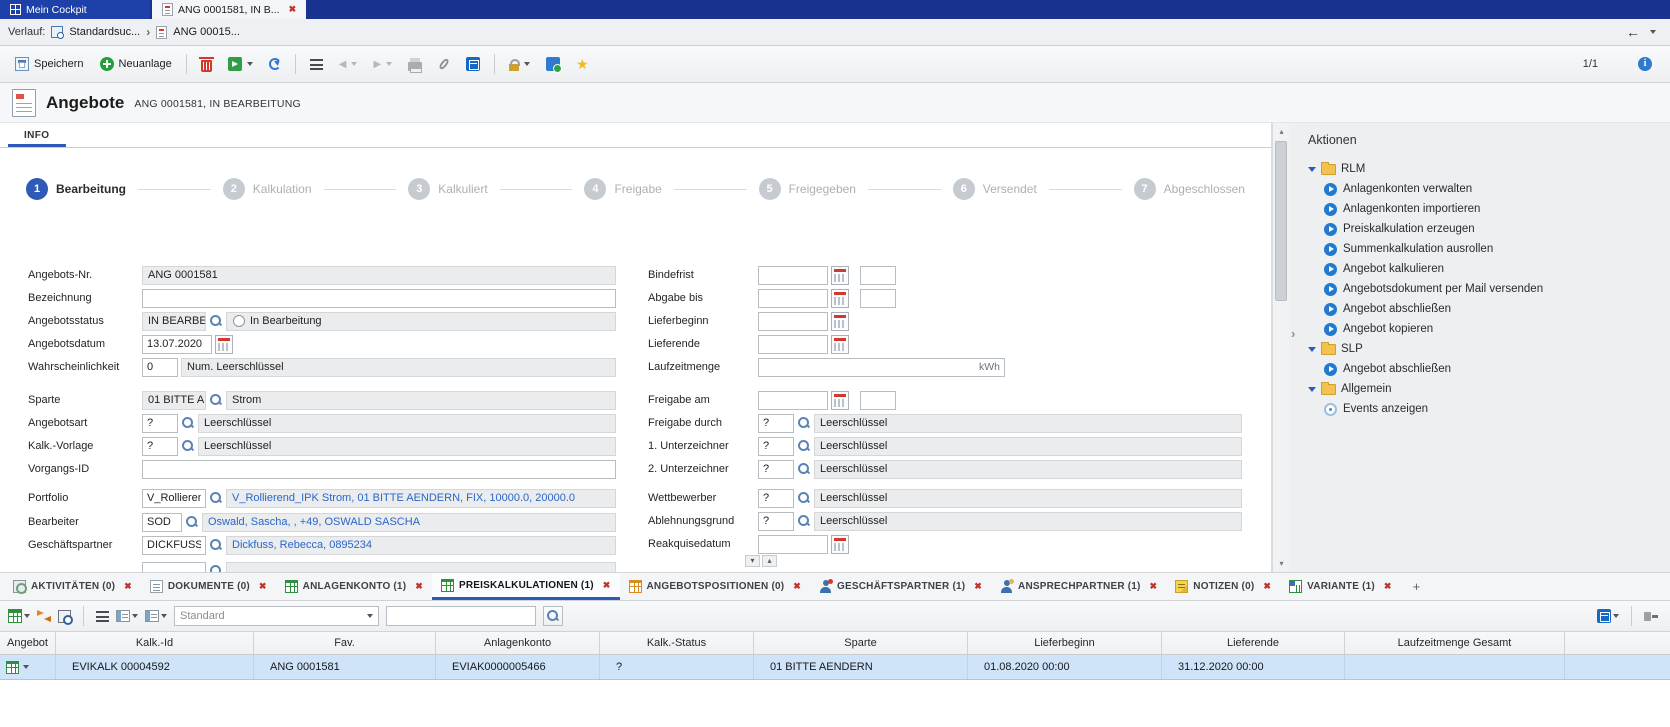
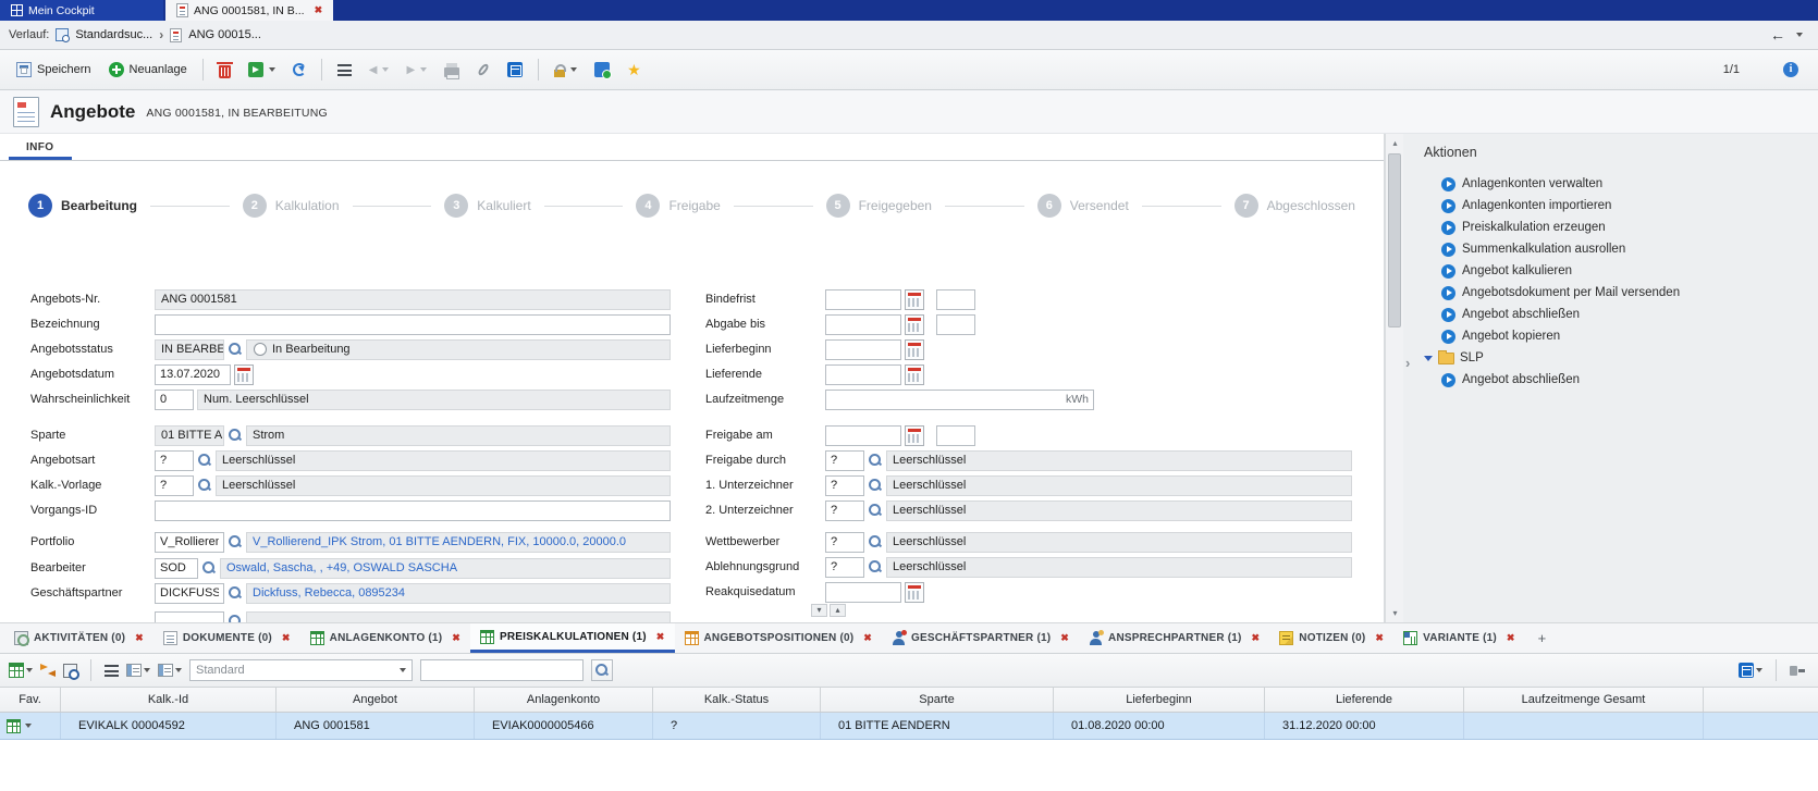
  Mein Cockpit
  ANG 0001581, IN B...
  Verlauf:
  Standardsuc...
  ANG 00015...
  Speichern
  Neuanlage
  1/1
  Angebote
  ANG 0001581, IN BEARBEITUNG
  INFO
  1
  Bearbeitung
  2
  Kalkulation
  3
  Kalkuliert
  4
  Freigabe
  5
  Freigegeben
  6
  Versendet
  7
  Abgeschlossen
  Angebots-Nr.
  ANG 0001581
  Bezeichnung
  Angebotsstatus
  In Bearbeitung
  Angebotsdatum
  13.07.2020
  Wahrscheinlichkeit
  0
  Num. Leerschlüssel
  Sparte
  Strom
  Angebotsart
  ?
  Leerschlüssel
  Kalk.-Vorlage
  ?
  Leerschlüssel
  Vorgangs-ID
  Portfolio
  V_Rollieren
  V_Rollierend_IPK Strom, 01 BITTE AENDERN, FIX, 10000.0, 20000.0
  Bearbeiter
  SOD
  Oswald, Sascha, , +49, OSWALD SASCHA
  Geschäftspartner
  Dickfuss, Rebecca, 0895234
  Bindefrist
  Abgabe bis
  Lieferbeginn
  Lieferende
  Laufzeitmenge
  kWh
  Freigabe am
  Freigabe durch
  ?
  Leerschlüssel
  1. Unterzeichner
  ?
  Leerschlüssel
  2. Unterzeichner
  ?
  Leerschlüssel
  Wettbewerber
  ?
  Leerschlüssel
  Ablehnungsgrund
  ?
  Leerschlüssel
  Reakquisedatum
  Aktionen
- RLM
  Anlagenkonten verwalten
  Anlagenkonten importieren
  Preiskalkulation erzeugen
  Summenkalkulation ausrollen
  Angebot kalkulieren
  Angebotsdokument per Mail versenden
  Angebot abschließen
  Angebot kopieren
  SLP
  Angebot abschließen
- Allgemein
- Events anzeigen
  AKTIVITÄTEN (0)
  DOKUMENTE (0)
  ANLAGENKONTO (1)
  PREISKALKULATIONEN (1)
  ANGEBOTSPOSITIONEN (0)
  GESCHÄFTSPARTNER (1)
  ANSPRECHPARTNER (1)
  NOTIZEN (0)
  VARIANTE (1)
  +
  Standard
- Angebot
+ Fav.
  Kalk.-Id
- Fav.
+ Angebot
  Anlagenkonto
  Kalk.-Status
  Sparte
  Lieferbeginn
  Lieferende
  Laufzeitmenge Gesamt
  EVIKALK 00004592
  ANG 0001581
  EVIAK0000005466
  ?
  01 BITTE AENDERN
  01.08.2020 00:00
  31.12.2020 00:00
